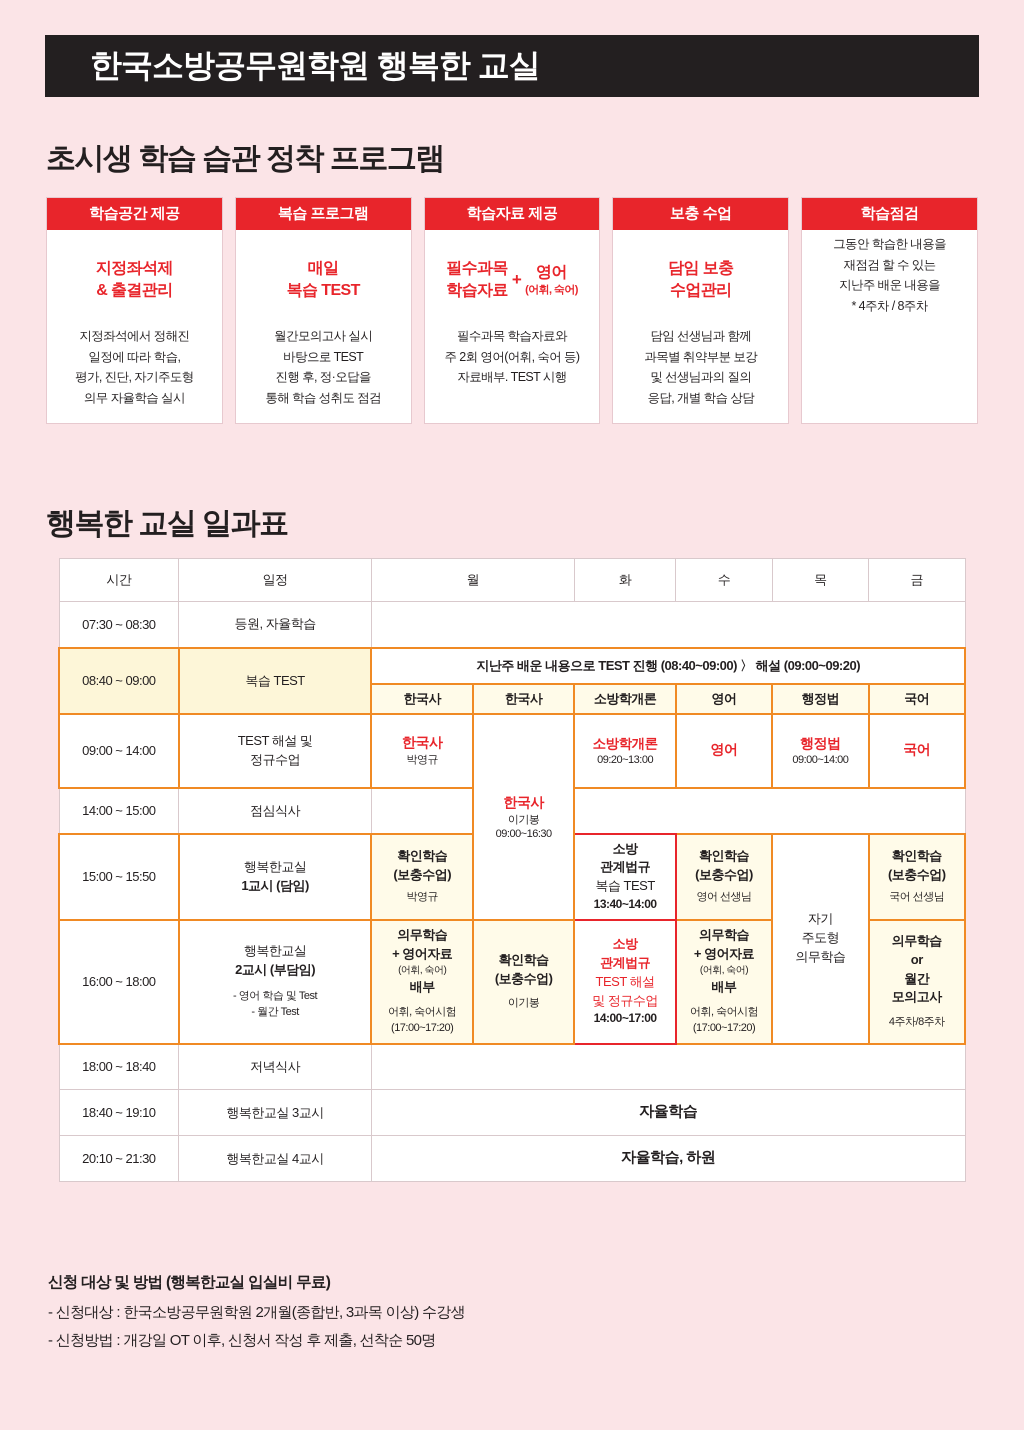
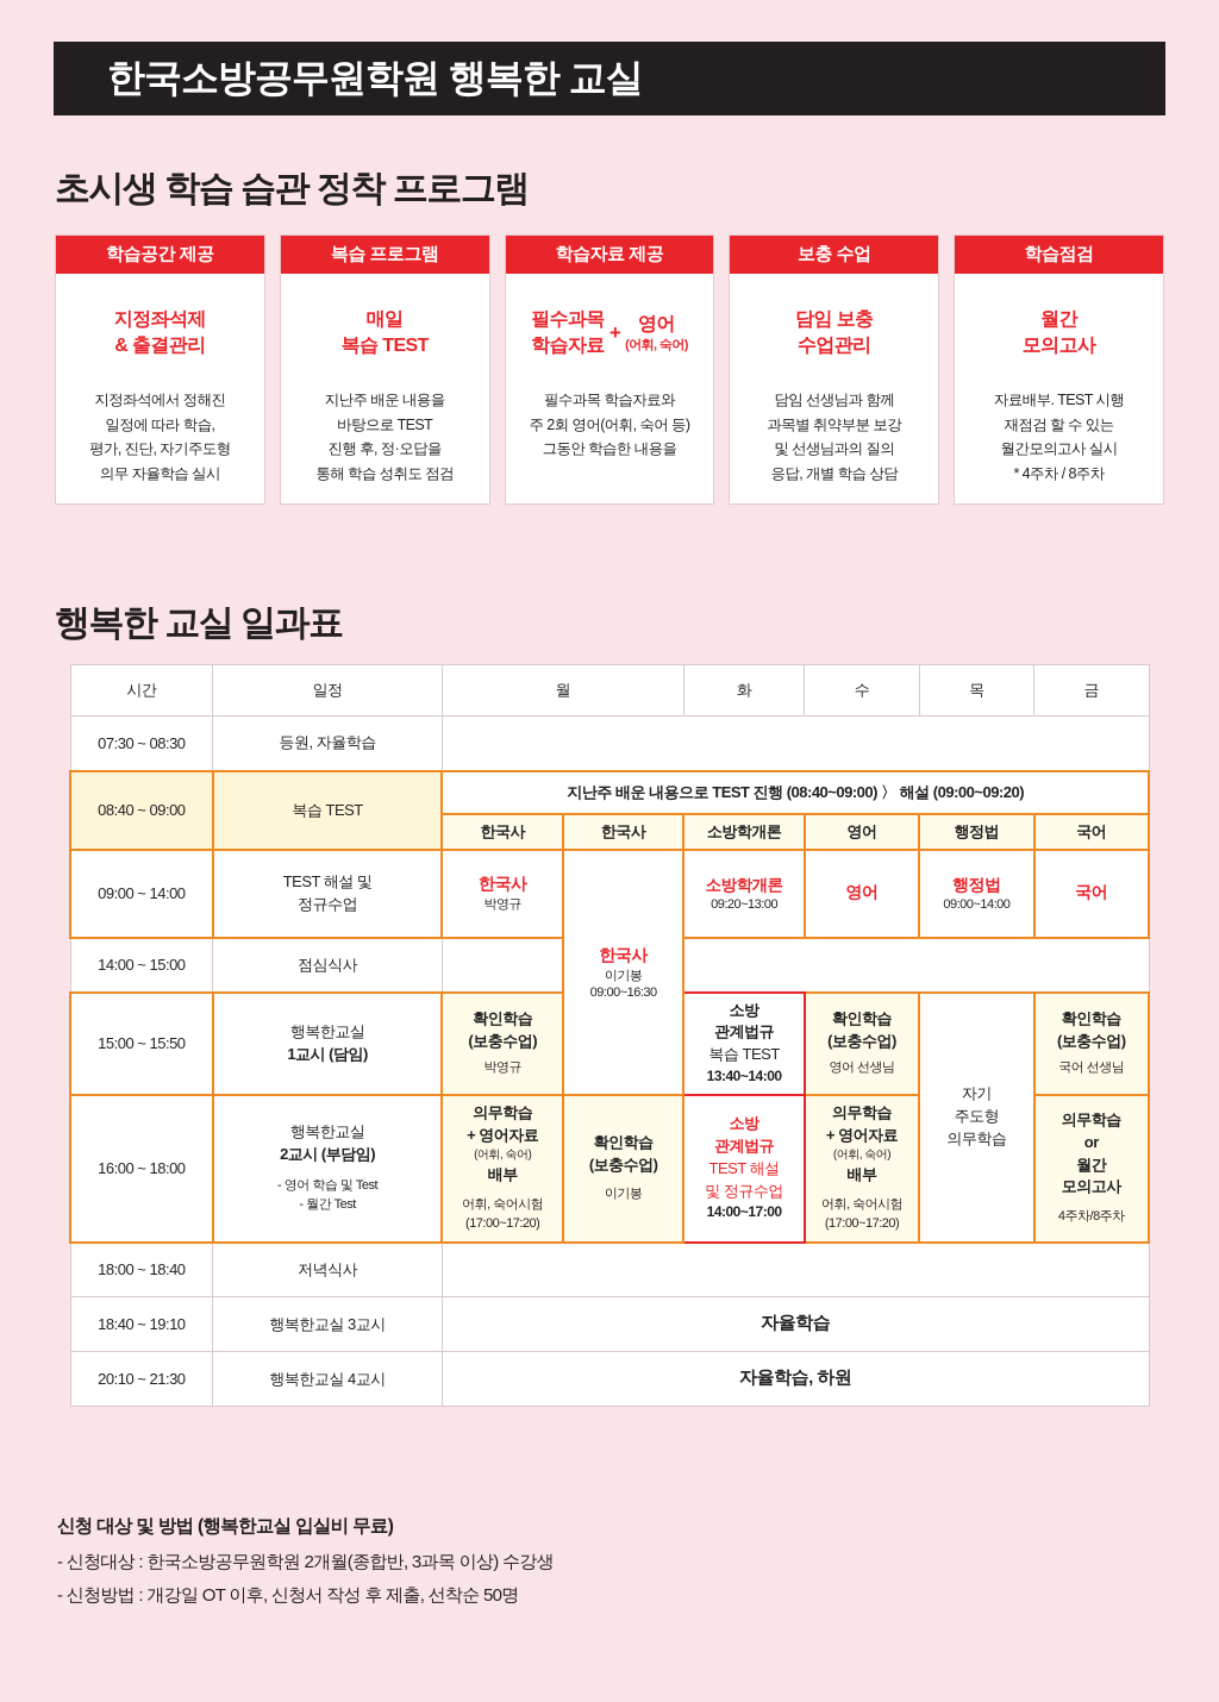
  한국소방공무원학원 행복한 교실
  초시생 학습 습관 정착 프로그램
  학습공간 제공
  지정좌석제
  & 출결관리
  지정좌석에서 정해진
  일정에 따라 학습,
  평가, 진단, 자기주도형
  의무 자율학습 실시
  복습 프로그램
  매일
  복습 TEST
- 월간모의고사 실시
+ 지난주 배운 내용을
  바탕으로 TEST
  진행 후, 정·오답을
  통해 학습 성취도 점검
  학습자료 제공
  필수과목
  학습자료
  +
  영어
  (어휘, 숙어)
  필수과목 학습자료와
  주 2회 영어(어휘, 숙어 등)
- 자료배부. TEST 시행
+ 그동안 학습한 내용을
  보충 수업
  담임 보충
  수업관리
  담임 선생님과 함께
  과목별 취약부분 보강
  및 선생님과의 질의
  응답, 개별 학습 상담
  학습점검
+ 월간
+ 모의고사
- 그동안 학습한 내용을
+ 자료배부. TEST 시행
  재점검 할 수 있는
- 지난주 배운 내용을
+ 월간모의고사 실시
  * 4주차 / 8주차
  행복한 교실 일과표
  시간	일정	월	화	수	목	금
  07:30 ~ 08:30	등원, 자율학습
  08:40 ~ 09:00	복습 TEST	지난주 배운 내용으로 TEST 진행 (08:40~09:00) 〉 해설 (09:00~09:20)
  한국사	한국사	소방학개론	영어	행정법	국어
  09:00 ~ 14:00	TEST 해설 및 정규수업	한국사 박영규	한국사 이기봉 09:00~16:30	소방학개론 09:20~13:00	영어	행정법 09:00~14:00	국어
  14:00 ~ 15:00	점심식사
  15:00 ~ 15:50	행복한교실 1교시 (담임)	확인학습 (보충수업) 박영규	소방 관계법규 복습 TEST 13:40~14:00	확인학습 (보충수업) 영어 선생님	자기 주도형 의무학습	확인학습 (보충수업) 국어 선생님
  16:00 ~ 18:00	행복한교실 2교시 (부담임) - 영어 학습 및 Test - 월간 Test	의무학습 + 영어자료 (어휘, 숙어) 배부 어휘, 숙어시험 (17:00~17:20)	확인학습 (보충수업) 이기봉	소방 관계법규 TEST 해설 및 정규수업 14:00~17:00	의무학습 + 영어자료 (어휘, 숙어) 배부 어휘, 숙어시험 (17:00~17:20)	의무학습 or 월간 모의고사 4주차/8주차
  18:00 ~ 18:40	저녁식사
  18:40 ~ 19:10	행복한교실 3교시	자율학습
  20:10 ~ 21:30	행복한교실 4교시	자율학습, 하원
  신청 대상 및 방법 (행복한교실 입실비 무료)
  - 신청대상 : 한국소방공무원학원 2개월(종합반, 3과목 이상) 수강생
  - 신청방법 : 개강일 OT 이후, 신청서 작성 후 제출, 선착순 50명
